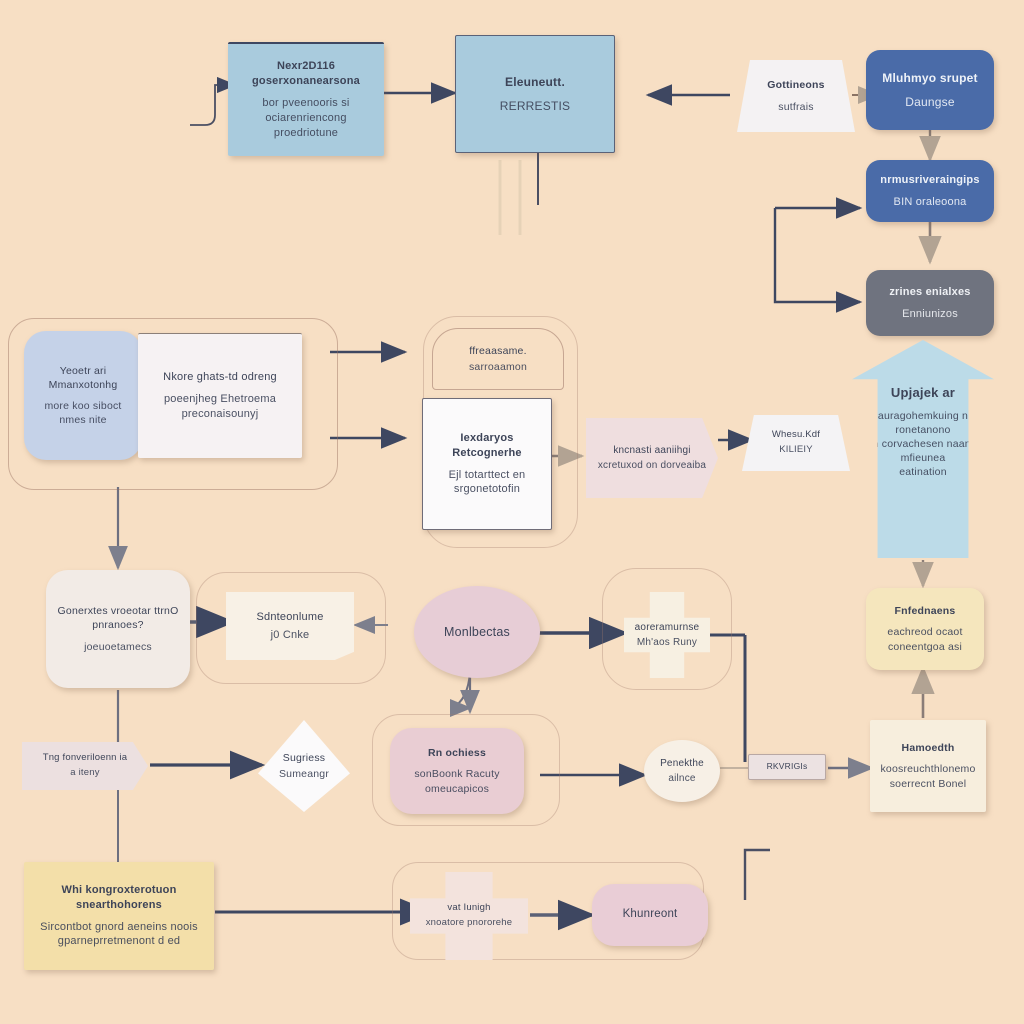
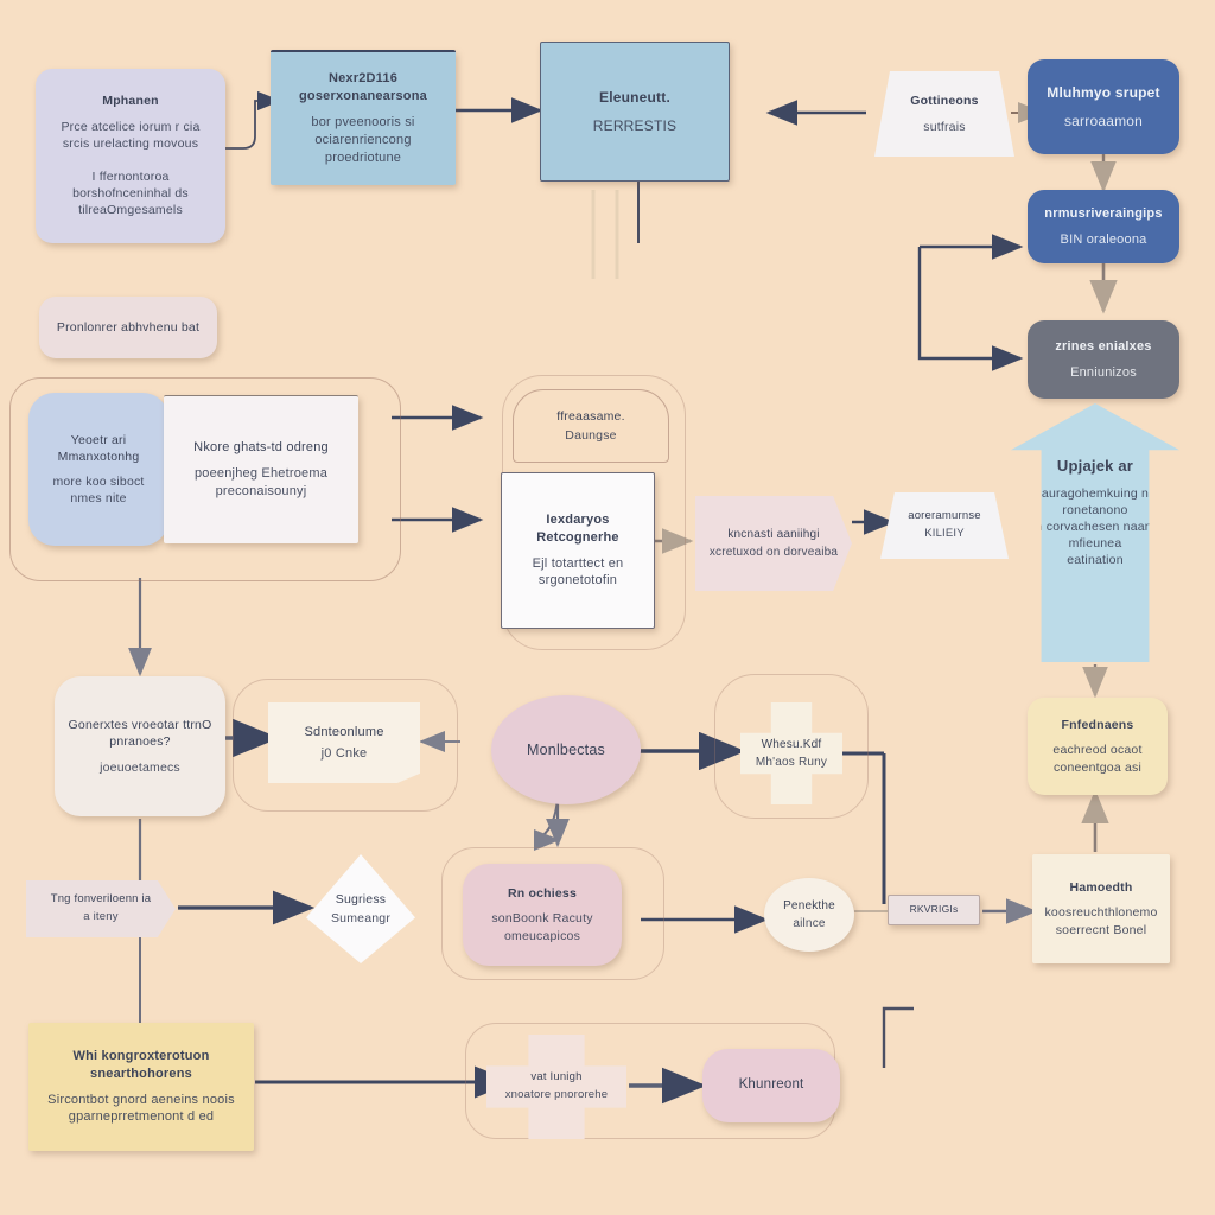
+ Mphanen
+ Prce atcelice iorum r cia srcis urelacting movous
+ I ffernontoroa borshofnceninhal ds tilreaOmgesamels
  Nexr2D116 goserxonanearsona
  bor pveenooris si ociarenriencong
  proedriotune
  Eleuneutt.
  RERRESTIS
  Gottineons
  sutfrais
  Mluhmyo srupet
- Daungse
+ sarroaamon
  nrmusriveraingips
  BIN oraleoona
  zrines enialxes
  Enniunizos
+ Pronlonrer abhvhenu bat
  Yeoetr ari Mmanxotonhg
  more koo siboct nmes nite
  Nkore ghats-td odreng
  poeenjheg Ehetroema
  preconaisounyj
  ffreaasame.
- sarroaamon
+ Daungse
  Iexdaryos Retcognerhe
  Ejl totarttect en srgonetotofin
  kncnasti aaniihgi
  xcretuxod on dorveaiba
- Whesu.Kdf
+ aoreramurnse
  KILIEIY
  Upjajek ar
  auragohemkuing n ronetanono
  corvachesen naan mfieunea
  eatination
  Gonerxtes vroeotar ttrnO pnranoes?
  joeuoetamecs
  Sdnteonlume
  j0 Cnke
  Monlbectas
- aoreramurnse
+ Whesu.Kdf
  Mh'aos Runy
  Fnfednaens
  eachreod ocaot coneentgoa asi
  Tng fonveriloenn ia
  a iteny
  Sugriess
  Sumeangr
  Rn ochiess
  sonBoonk Racuty omeucapicos
  Penekthe
  ailnce
  RKVRIGIs
  Hamoedth
  koosreuchthlonemo soerrecnt Bonel
  Whi kongroxterotuon snearthohorens
  Sircontbot gnord aeneins noois gparneprretmenont d ed
  vat Iunigh
  xnoatore pnororehe
  Khunreont
